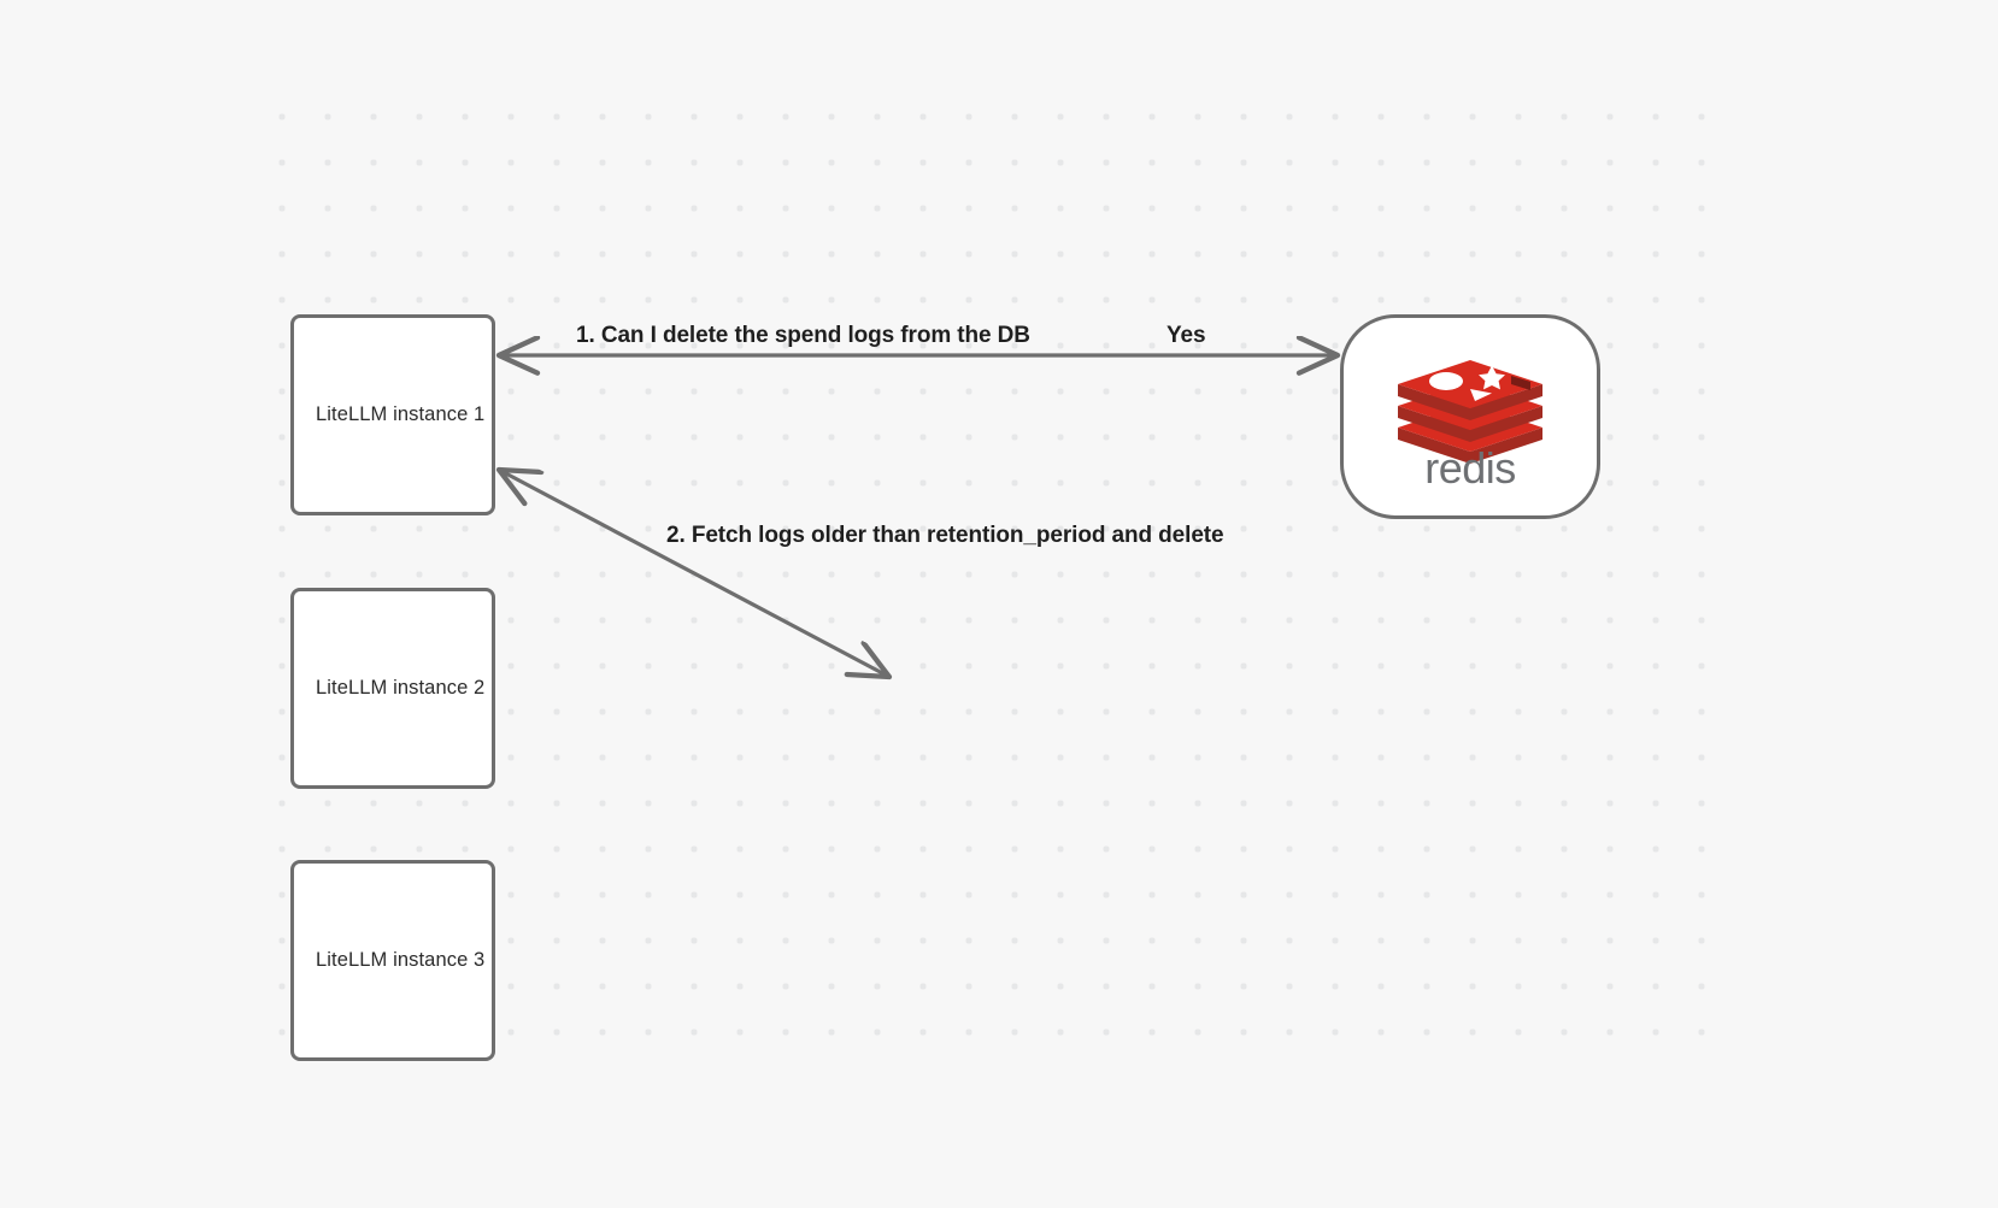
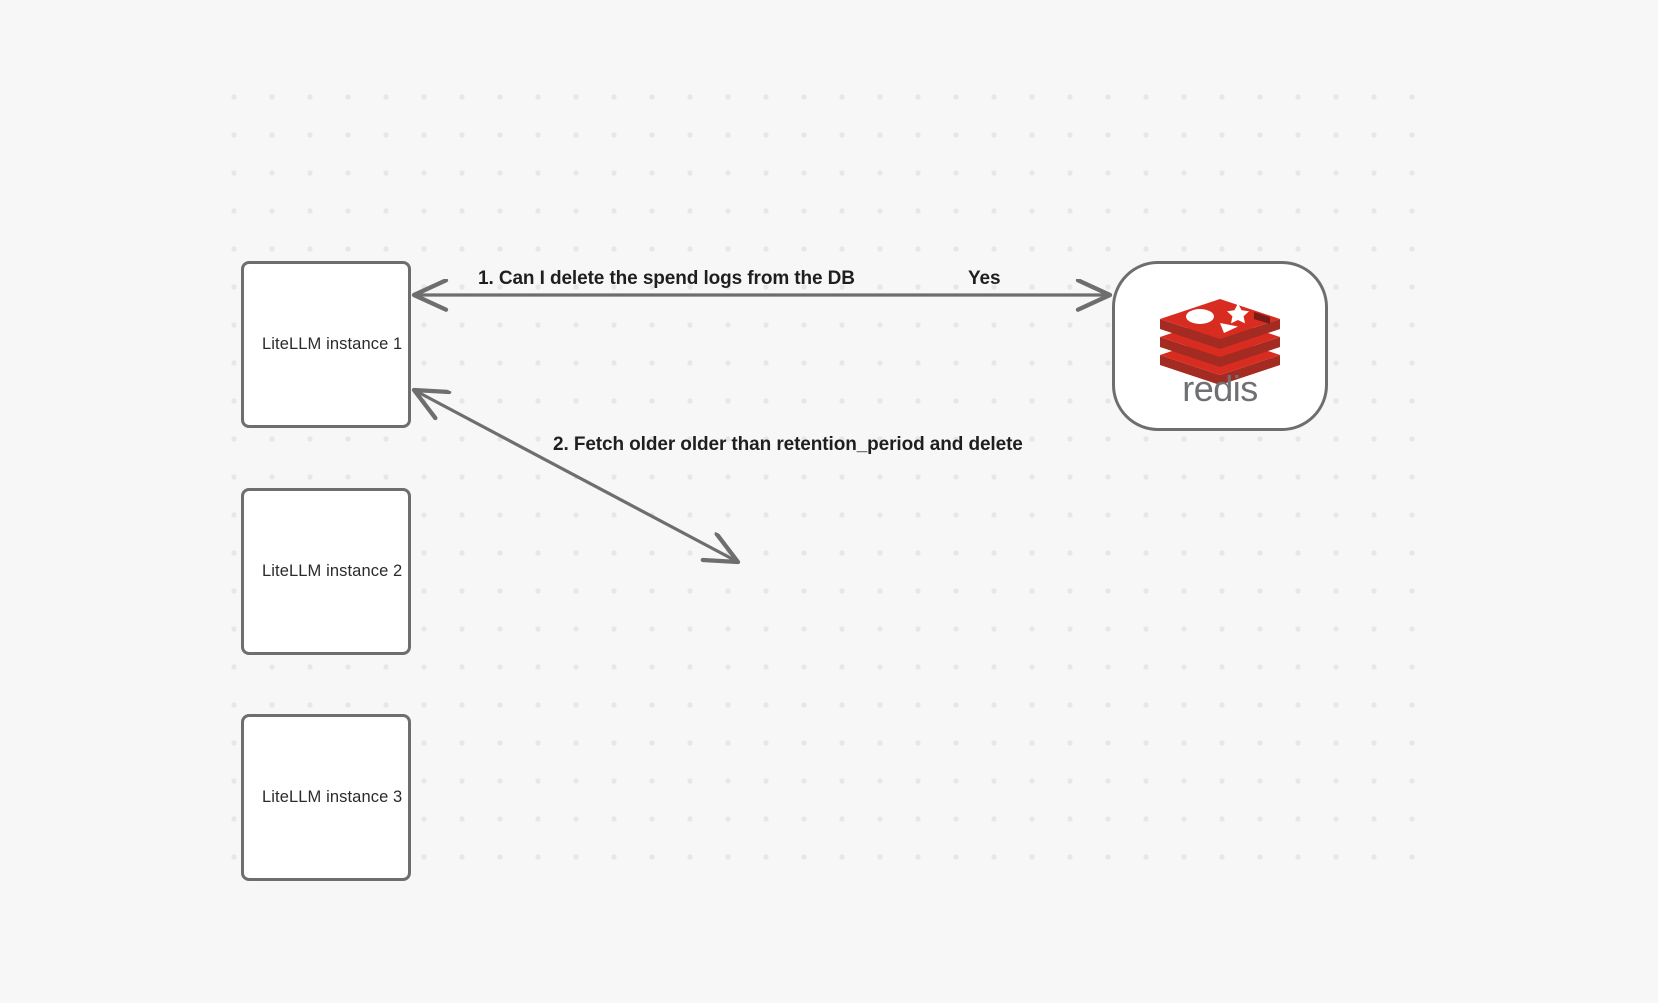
  1. Can I delete the spend logs from the DB
  Yes
- 2. Fetch logs older than retention_period and delete
+ 2. Fetch older older than retention_period and delete
  LiteLLM instance 1
  LiteLLM instance 2
  LiteLLM instance 3
  redis
